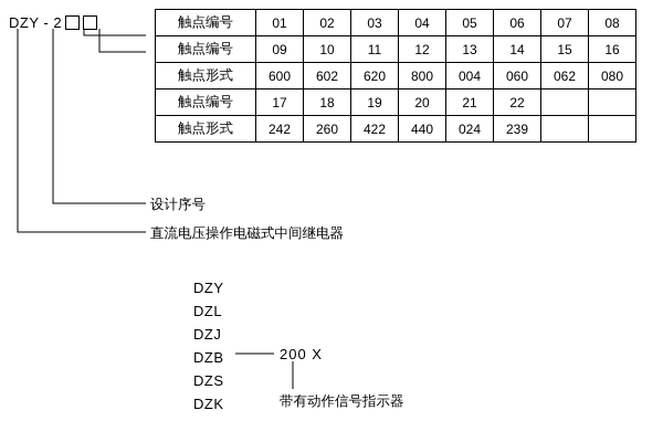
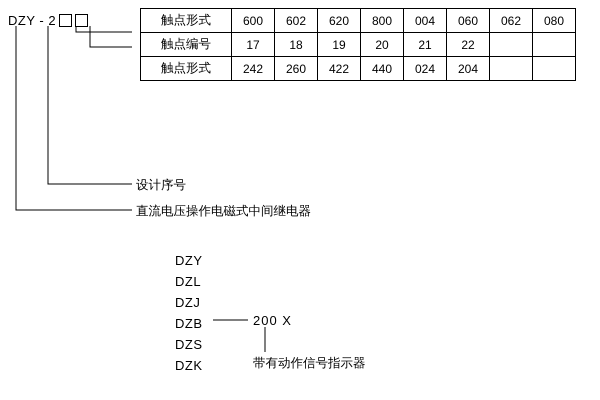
  DZY - 2
- 触点编号	01	02	03	04	05	06	07	08
- 触点编号	09	10	11	12	13	14	15	16
  触点形式	600	602	620	800	004	060	062	080
  触点编号	17	18	19	20	21	22
- 触点形式	242	260	422	440	024	239
+ 触点形式	242	260	422	440	024	204
  设计序号
  直流电压操作电磁式中间继电器
  DZY
  DZL
  DZJ
  DZB
  DZS
  DZK
  200 X
  带有动作信号指示器
